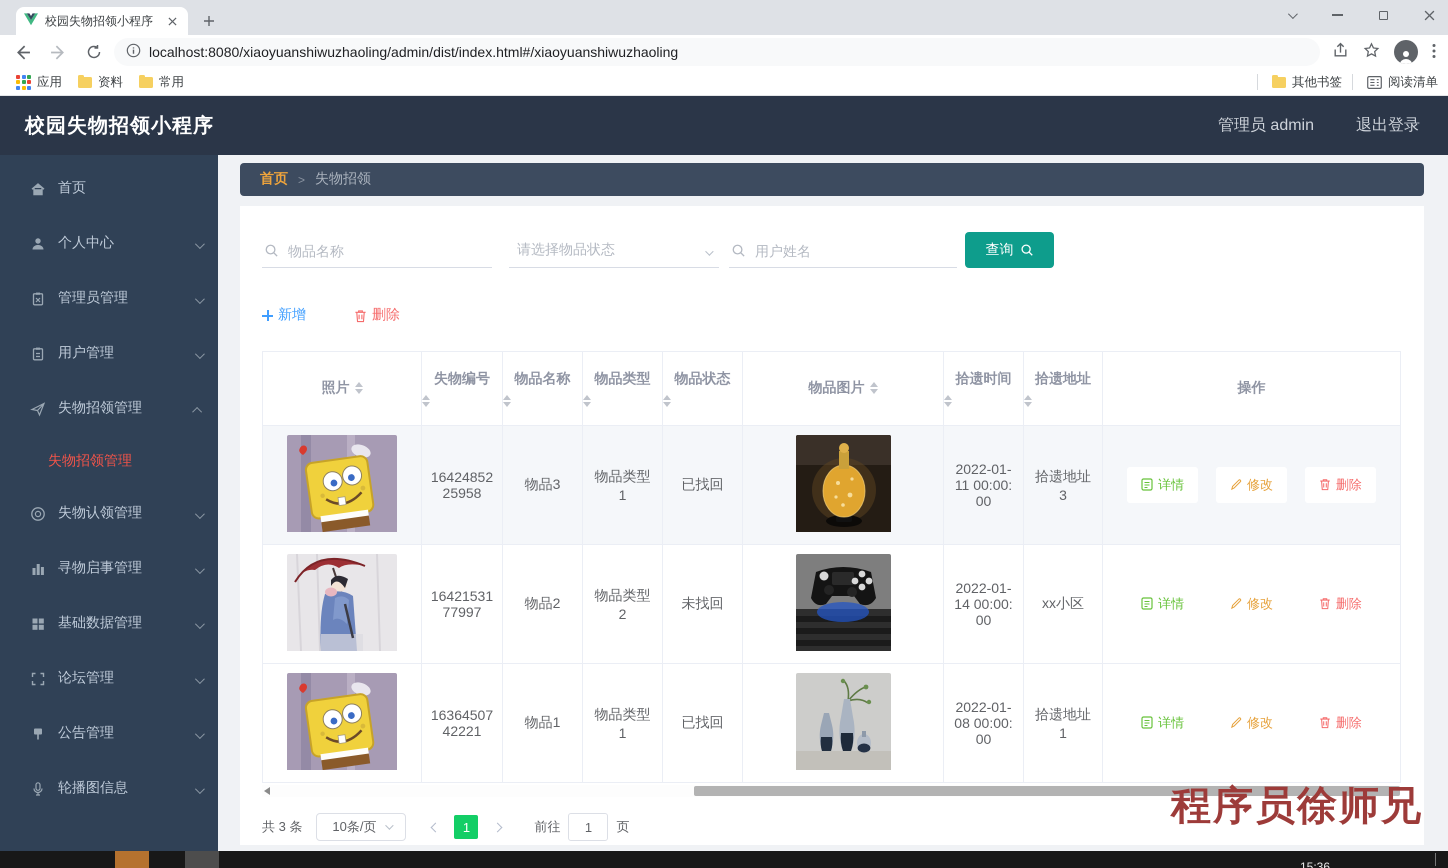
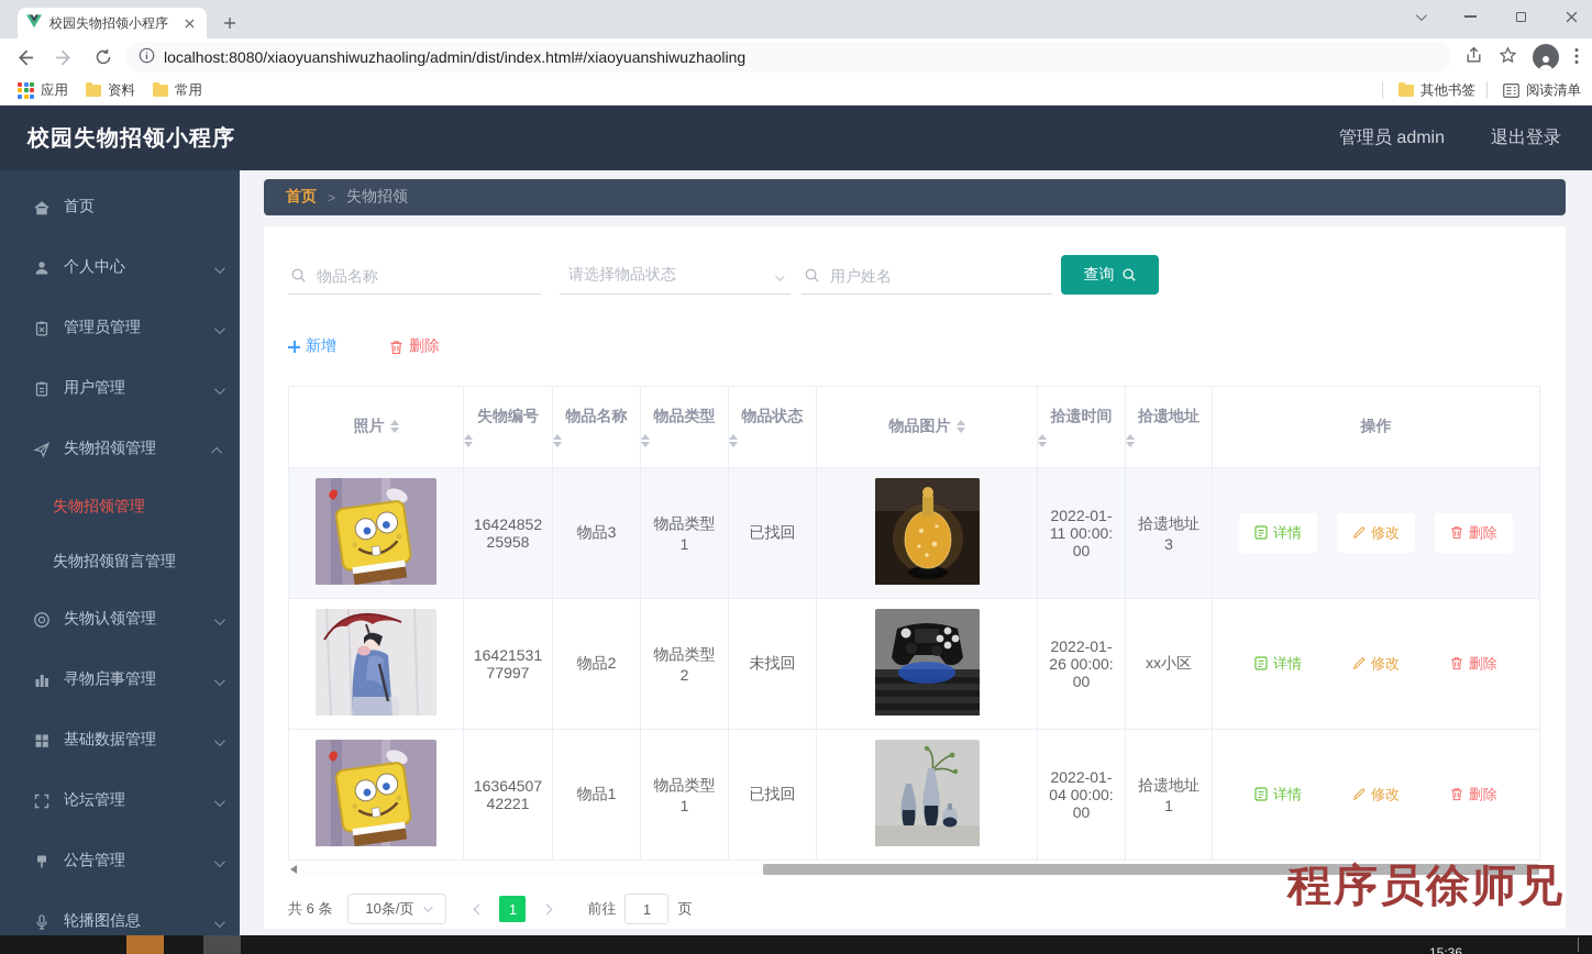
  校园失物招领小程序
  localhost:8080/xiaoyuanshiwuzhaoling/admin/dist/index.html#/xiaoyuanshiwuzhaoling
  应用
  资料
  常用
  其他书签
  阅读清单
  校园失物招领小程序
  管理员 admin
  退出登录
  首页
  个人中心
  管理员管理
  用户管理
  失物招领管理
  失物招领管理
+ 失物招领留言管理
  失物认领管理
  寻物启事管理
  基础数据管理
  论坛管理
  公告管理
  轮播图信息
  首页
  >
  失物招领
  物品名称
  请选择物品状态
  用户姓名
  查询
  新增
  删除
  照片	失物编号	物品名称	物品类型	物品状态	物品图片	拾遗时间	拾遗地址	操作
  	1642485225958	物品3	物品类型1	已找回		2022-01-11 00:00:00	拾遗地址3	详情 修改 删除
- 	1642153177997	物品2	物品类型2	未找回		2022-01-14 00:00:00	xx小区	详情 修改 删除
+ 	1642153177997	物品2	物品类型2	未找回		2022-01-26 00:00:00	xx小区	详情 修改 删除
- 	1636450742221	物品1	物品类型1	已找回		2022-01-08 00:00:00	拾遗地址1	详情 修改 删除
+ 	1636450742221	物品1	物品类型1	已找回		2022-01-04 00:00:00	拾遗地址1	详情 修改 删除
- 共 3 条
+ 共 6 条
  10条/页
  1
  前往
  1
  页
  程序员徐师兄
  15:36
